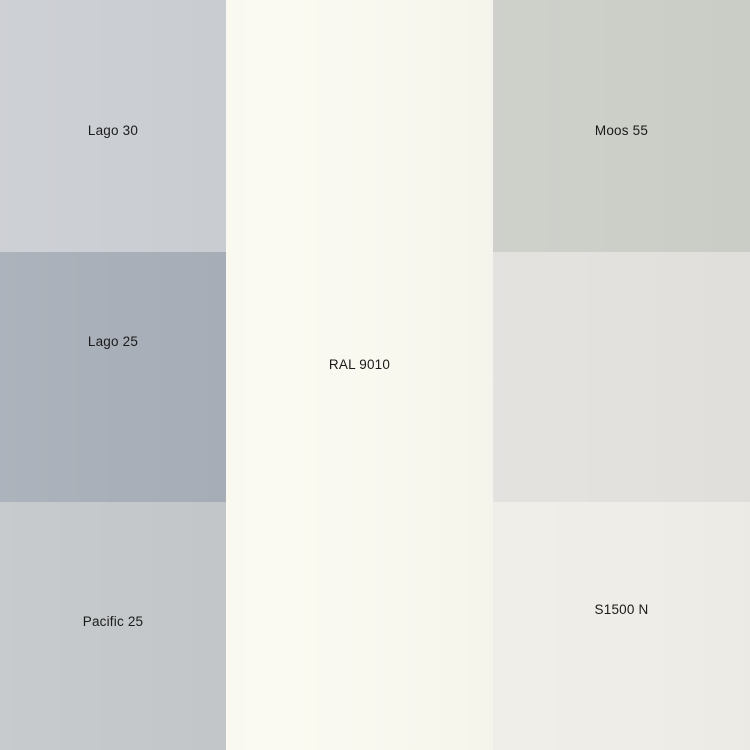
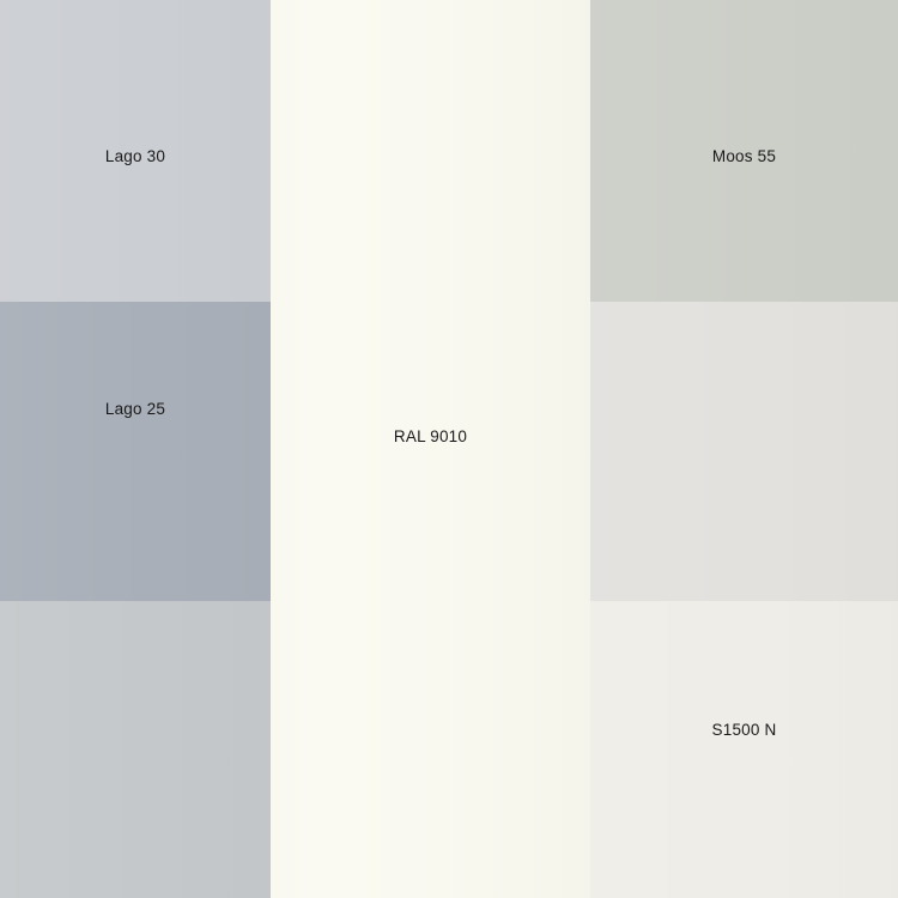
  Lago 30
  Lago 25
- Pacific 25
  RAL 9010
  Moos 55
  S1500 N
